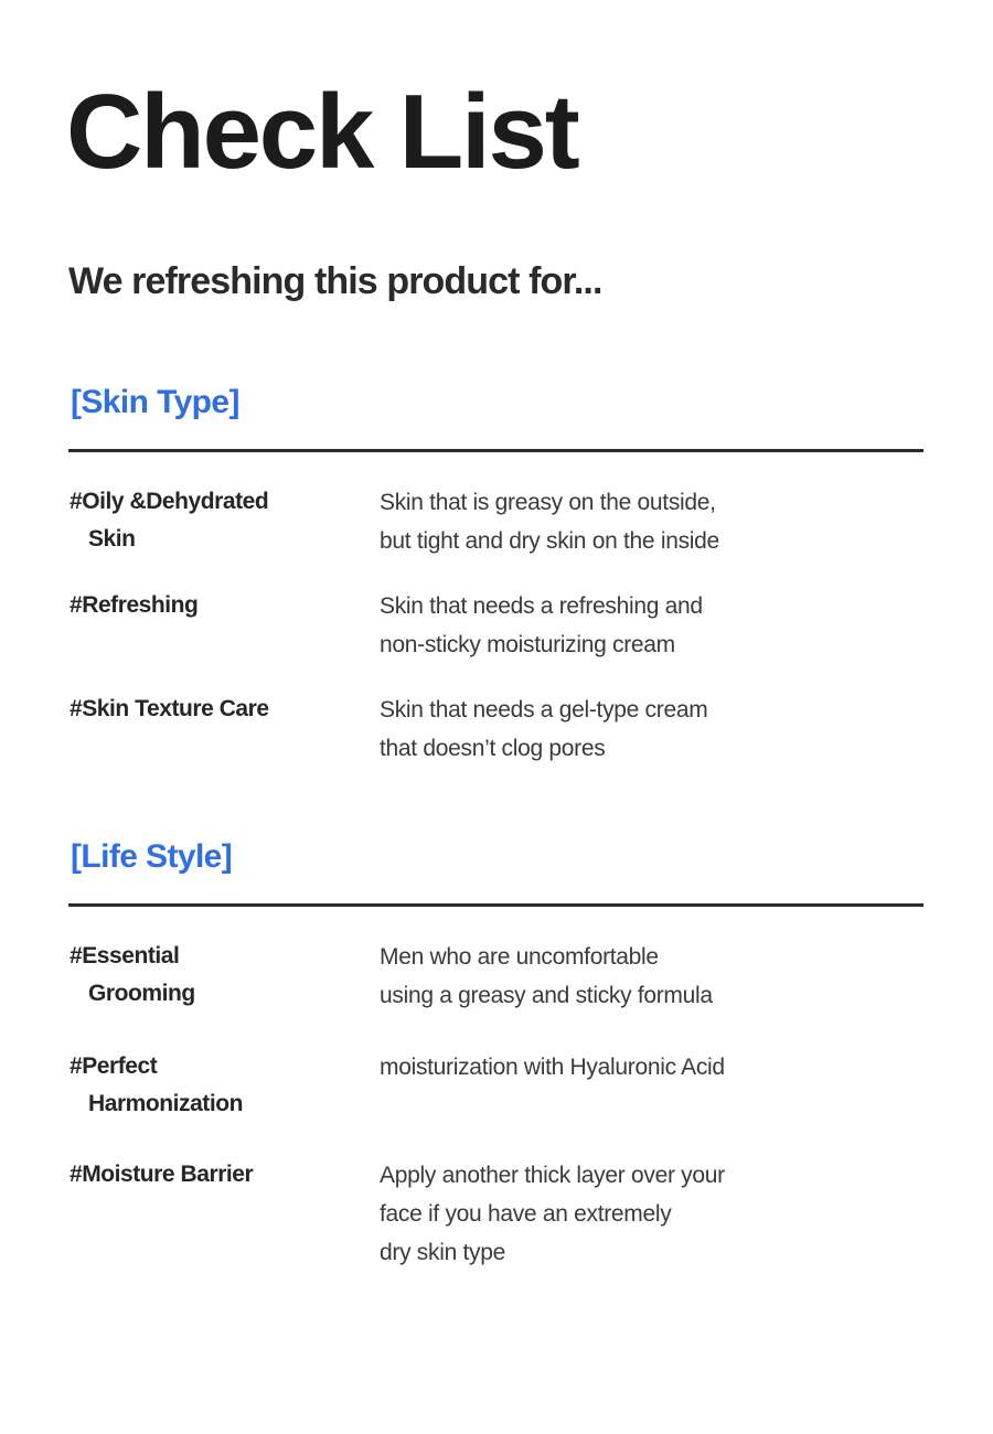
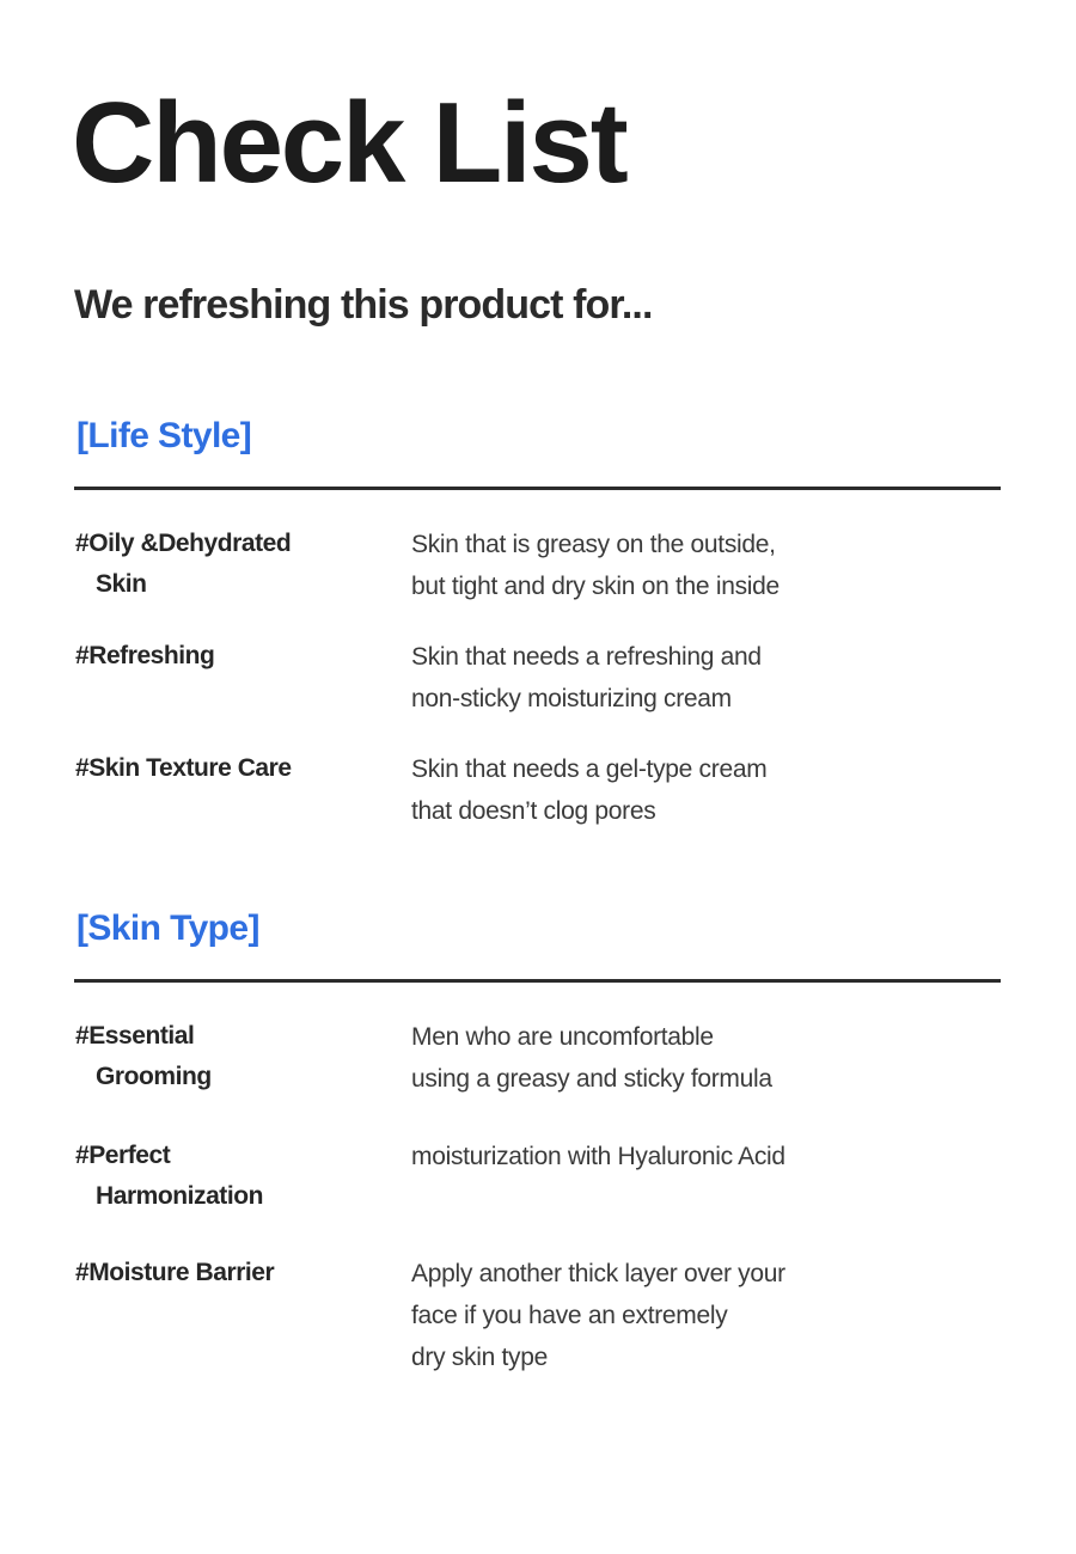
  Check List
  We refreshing this product for...
- [Skin Type]
+ [Life Style]
  #Oily &Dehydrated
  Skin
  Skin that is greasy on the outside,
  but tight and dry skin on the inside
  #Refreshing
  Skin that needs a refreshing and
  non-sticky moisturizing cream
  #Skin Texture Care
  Skin that needs a gel-type cream
  that doesn’t clog pores
- [Life Style]
+ [Skin Type]
  #Essential
  Grooming
  Men who are uncomfortable
  using a greasy and sticky formula
  #Perfect
  Harmonization
  moisturization with Hyaluronic Acid
  #Moisture Barrier
  Apply another thick layer over your
  face if you have an extremely
  dry skin type
